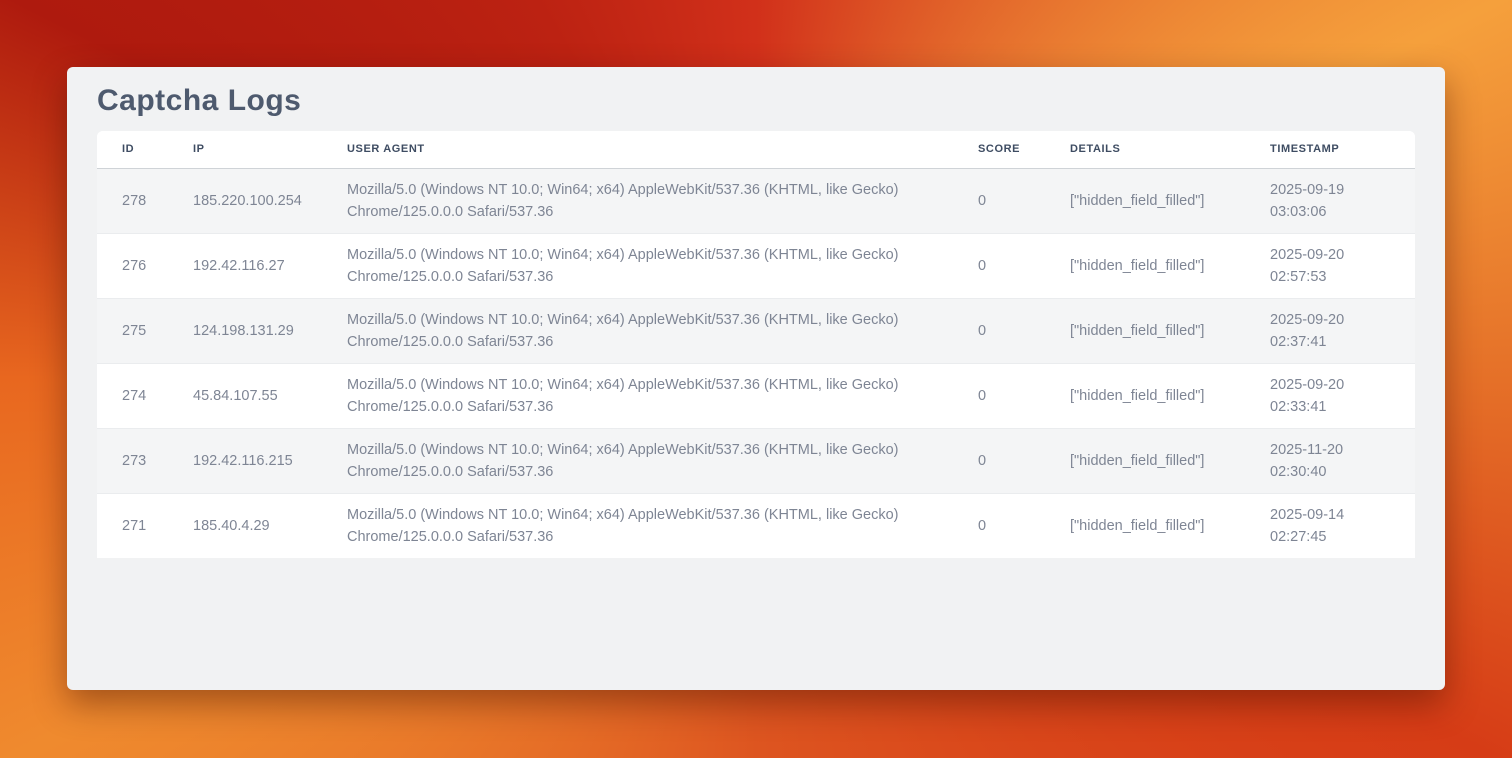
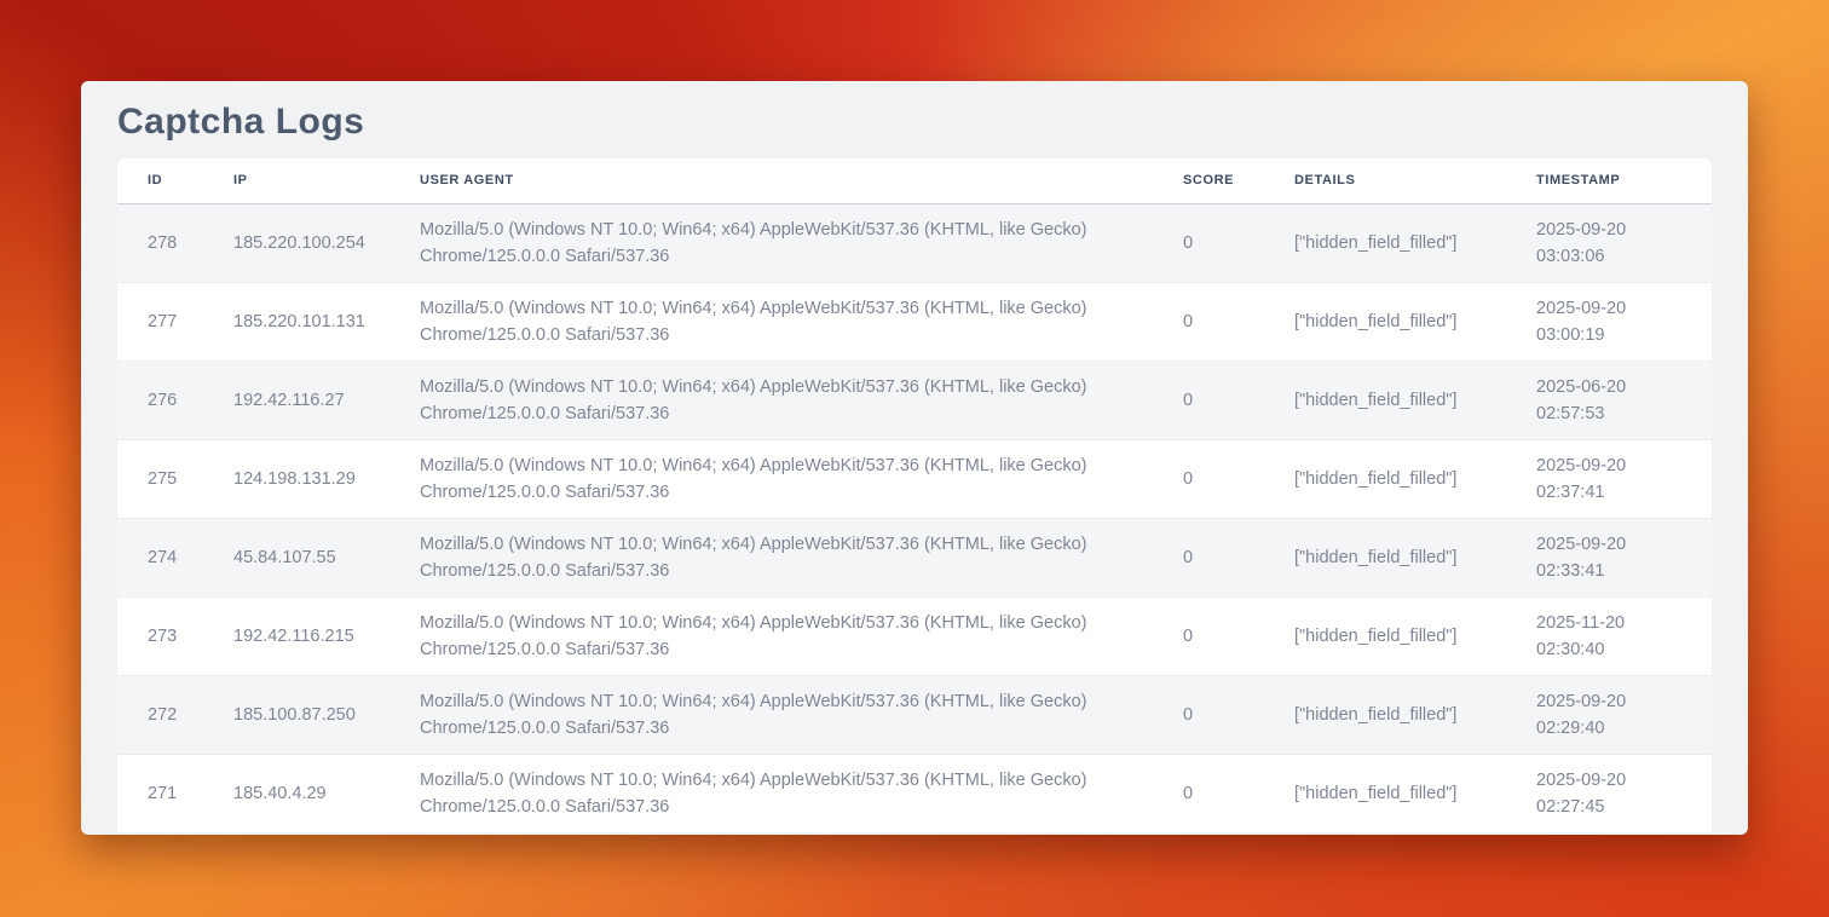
  Captcha Logs
  ID	IP	USER AGENT	SCORE	DETAILS	TIMESTAMP
- 278	185.220.100.254	Mozilla/5.0 (Windows NT 10.0; Win64; x64) AppleWebKit/537.36 (KHTML, like Gecko) Chrome/125.0.0.0 Safari/537.36	0	["hidden_field_filled"]	2025-09-19 03:03:06
+ 278	185.220.100.254	Mozilla/5.0 (Windows NT 10.0; Win64; x64) AppleWebKit/537.36 (KHTML, like Gecko) Chrome/125.0.0.0 Safari/537.36	0	["hidden_field_filled"]	2025-09-20 03:03:06
+ 277	185.220.101.131	Mozilla/5.0 (Windows NT 10.0; Win64; x64) AppleWebKit/537.36 (KHTML, like Gecko) Chrome/125.0.0.0 Safari/537.36	0	["hidden_field_filled"]	2025-09-20 03:00:19
- 276	192.42.116.27	Mozilla/5.0 (Windows NT 10.0; Win64; x64) AppleWebKit/537.36 (KHTML, like Gecko) Chrome/125.0.0.0 Safari/537.36	0	["hidden_field_filled"]	2025-09-20 02:57:53
+ 276	192.42.116.27	Mozilla/5.0 (Windows NT 10.0; Win64; x64) AppleWebKit/537.36 (KHTML, like Gecko) Chrome/125.0.0.0 Safari/537.36	0	["hidden_field_filled"]	2025-06-20 02:57:53
  275	124.198.131.29	Mozilla/5.0 (Windows NT 10.0; Win64; x64) AppleWebKit/537.36 (KHTML, like Gecko) Chrome/125.0.0.0 Safari/537.36	0	["hidden_field_filled"]	2025-09-20 02:37:41
  274	45.84.107.55	Mozilla/5.0 (Windows NT 10.0; Win64; x64) AppleWebKit/537.36 (KHTML, like Gecko) Chrome/125.0.0.0 Safari/537.36	0	["hidden_field_filled"]	2025-09-20 02:33:41
  273	192.42.116.215	Mozilla/5.0 (Windows NT 10.0; Win64; x64) AppleWebKit/537.36 (KHTML, like Gecko) Chrome/125.0.0.0 Safari/537.36	0	["hidden_field_filled"]	2025-11-20 02:30:40
+ 272	185.100.87.250	Mozilla/5.0 (Windows NT 10.0; Win64; x64) AppleWebKit/537.36 (KHTML, like Gecko) Chrome/125.0.0.0 Safari/537.36	0	["hidden_field_filled"]	2025-09-20 02:29:40
- 271	185.40.4.29	Mozilla/5.0 (Windows NT 10.0; Win64; x64) AppleWebKit/537.36 (KHTML, like Gecko) Chrome/125.0.0.0 Safari/537.36	0	["hidden_field_filled"]	2025-09-14 02:27:45
+ 271	185.40.4.29	Mozilla/5.0 (Windows NT 10.0; Win64; x64) AppleWebKit/537.36 (KHTML, like Gecko) Chrome/125.0.0.0 Safari/537.36	0	["hidden_field_filled"]	2025-09-20 02:27:45
